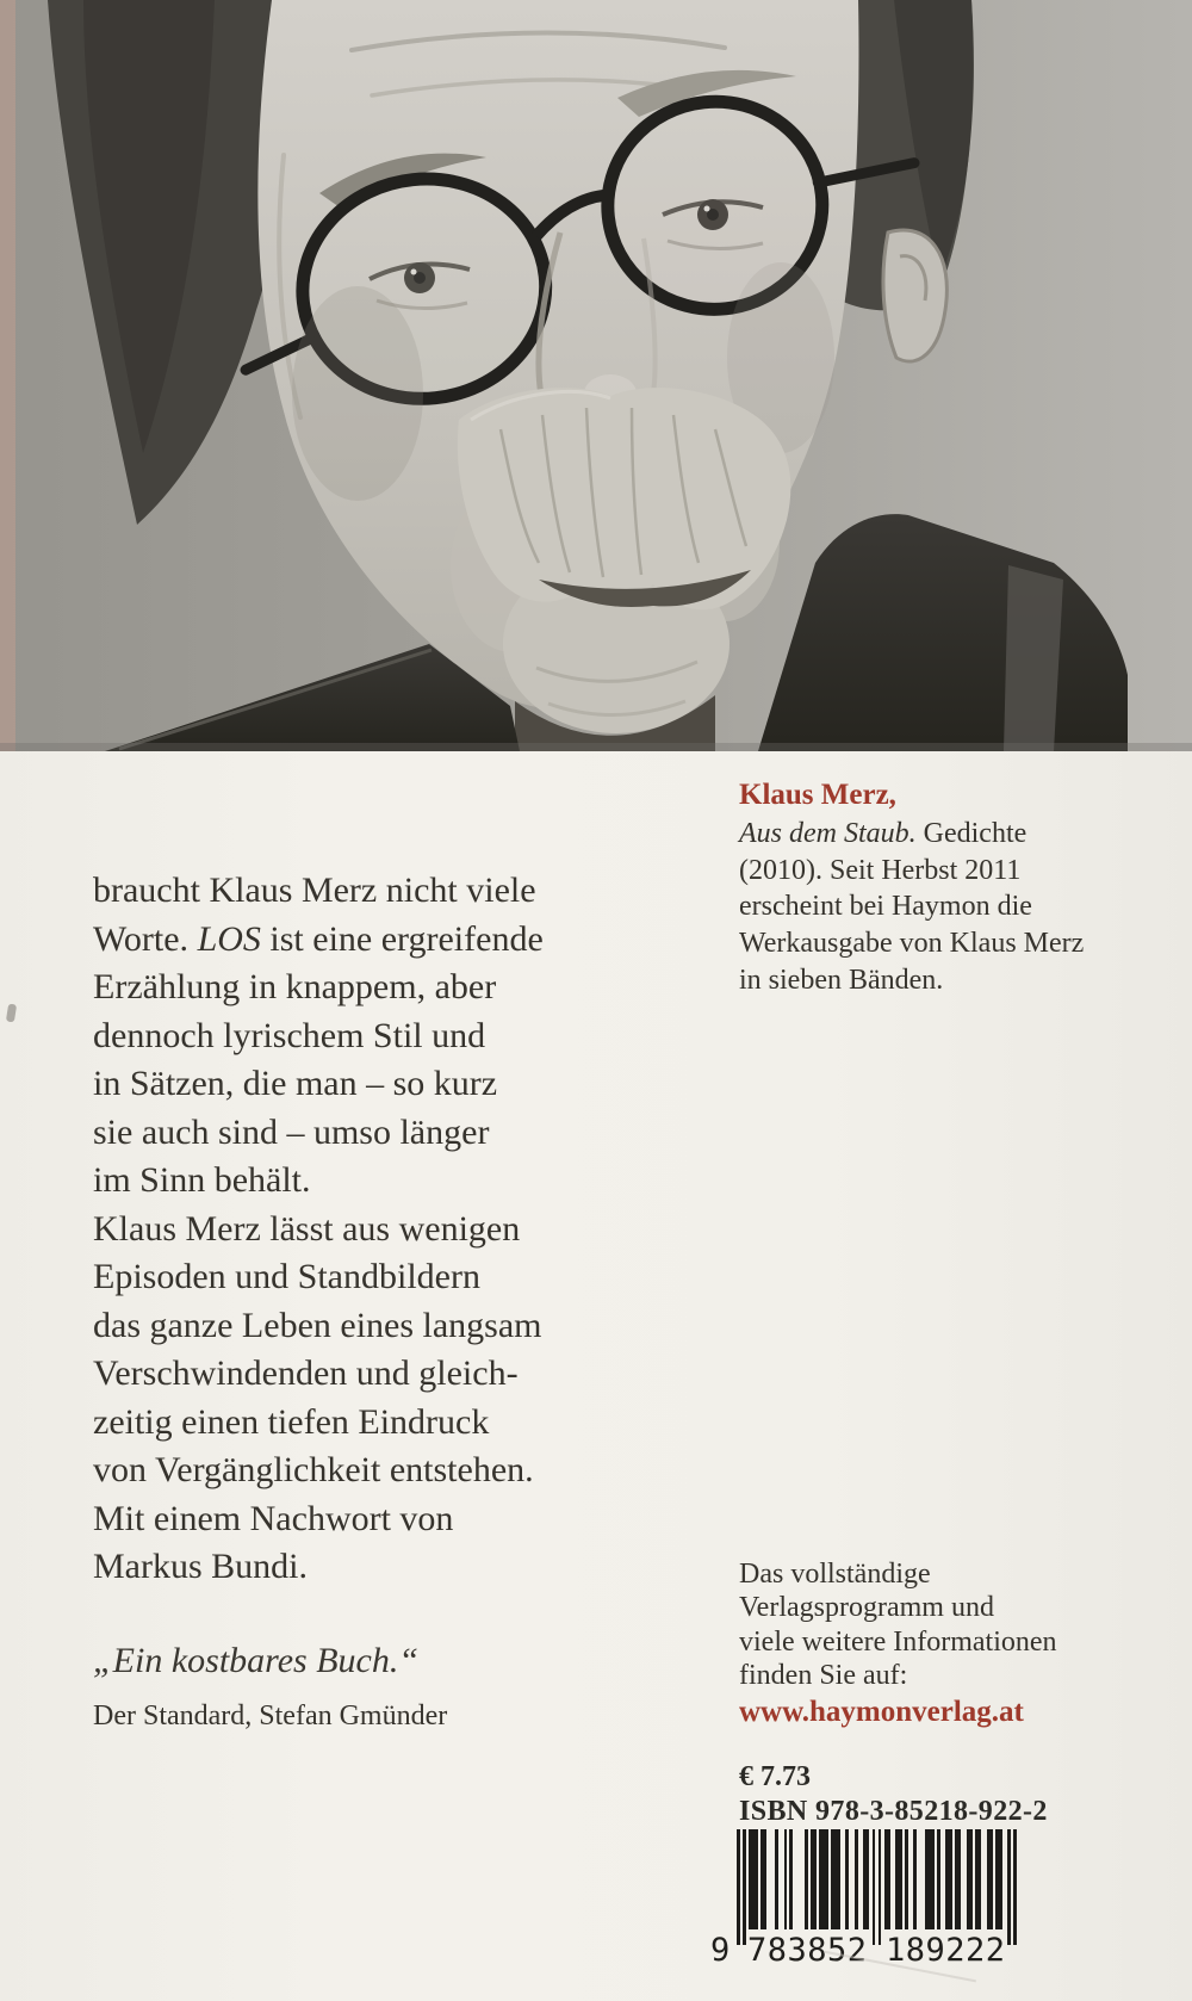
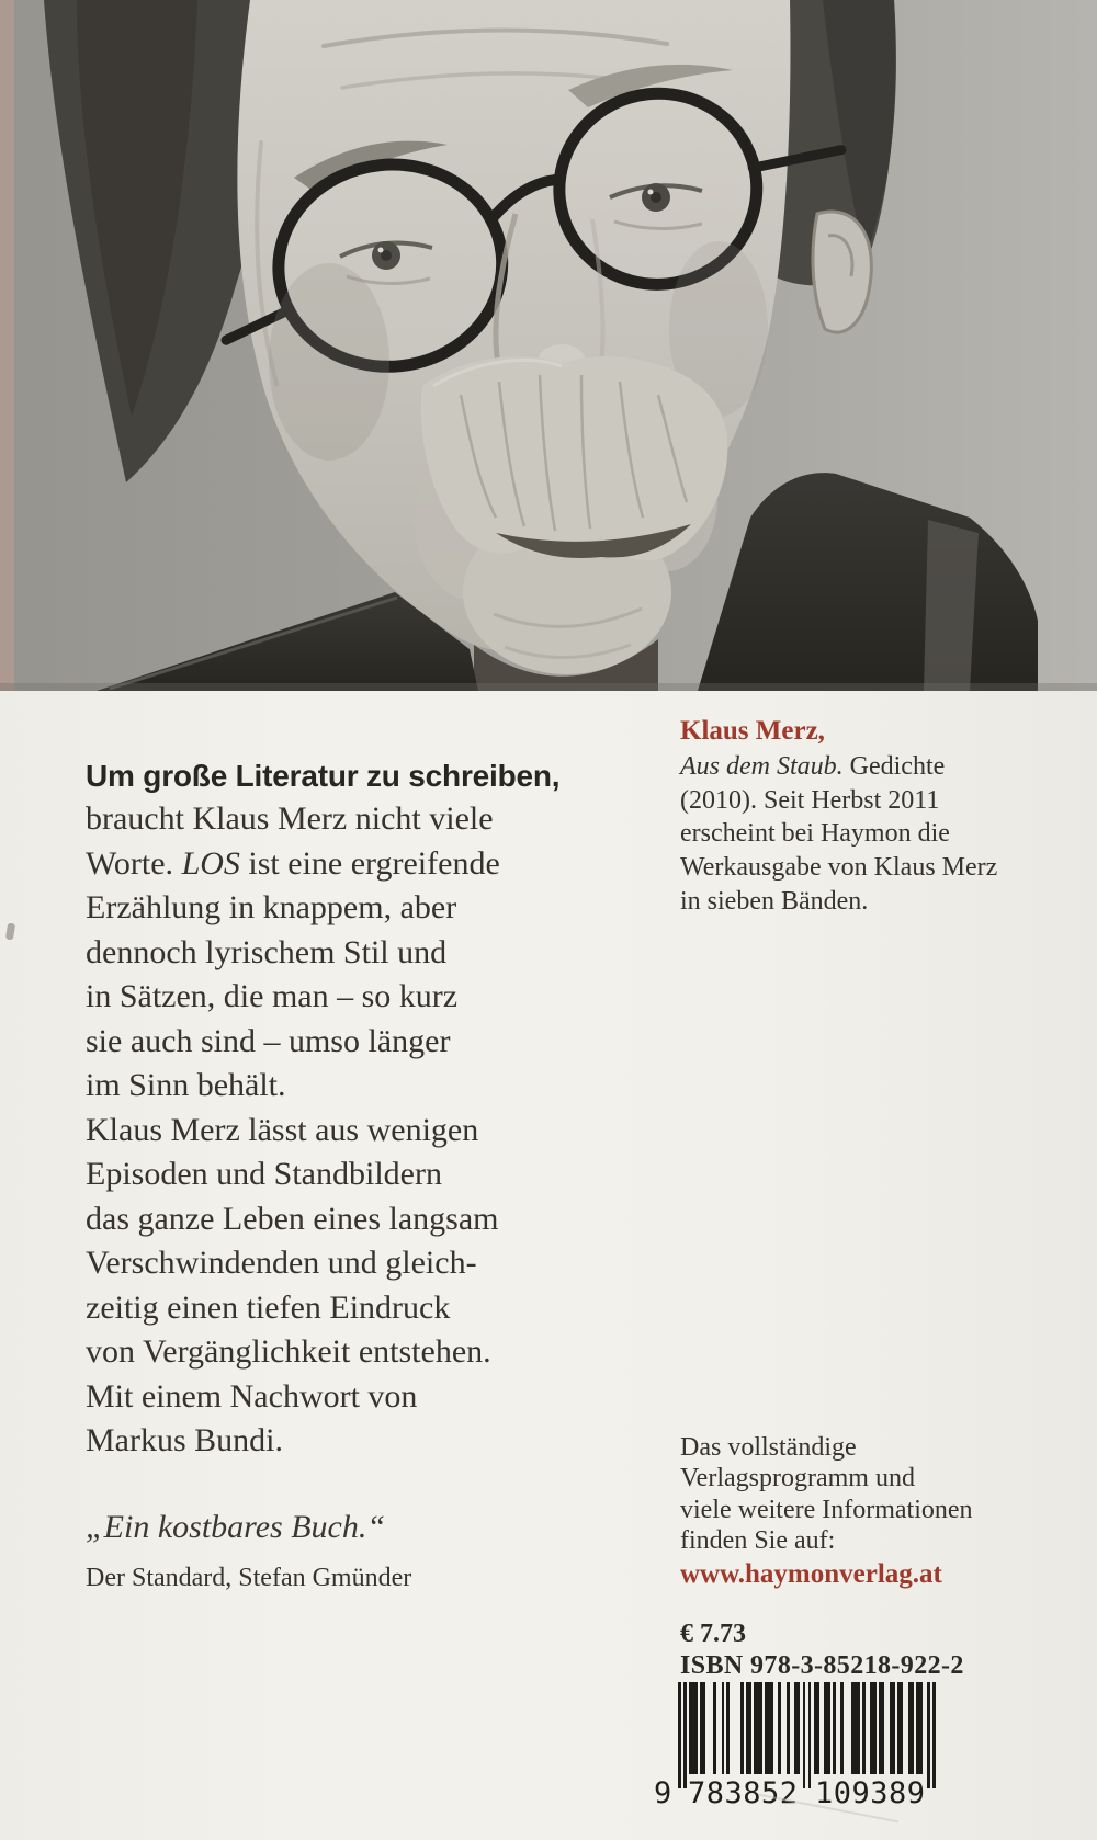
+ Um große Literatur zu schreiben,
  braucht Klaus Merz nicht viele
  Worte. LOS ist eine ergreifende
  Erzählung in knappem, aber
  dennoch lyrischem Stil und
  in Sätzen, die man – so kurz
  sie auch sind – umso länger
  im Sinn behält.
  Klaus Merz lässt aus wenigen
  Episoden und Standbildern
  das ganze Leben eines langsam
  Verschwindenden und gleich-
  zeitig einen tiefen Eindruck
  von Vergänglichkeit entstehen.
  Mit einem Nachwort von
  Markus Bundi.
  „Ein kostbares Buch.“
  Der Standard, Stefan Gmünder
  Klaus Merz,
  Aus dem Staub. Gedichte
  (2010). Seit Herbst 2011
  erscheint bei Haymon die
  Werkausgabe von Klaus Merz
  in sieben Bänden.
  Das vollständige
  Verlagsprogramm und
  viele weitere Informationen
  finden Sie auf:
  www.haymonverlag.at
  € 7.73
  ISBN 978-3-85218-922-2
  9
  783852
- 189222
+ 109389
